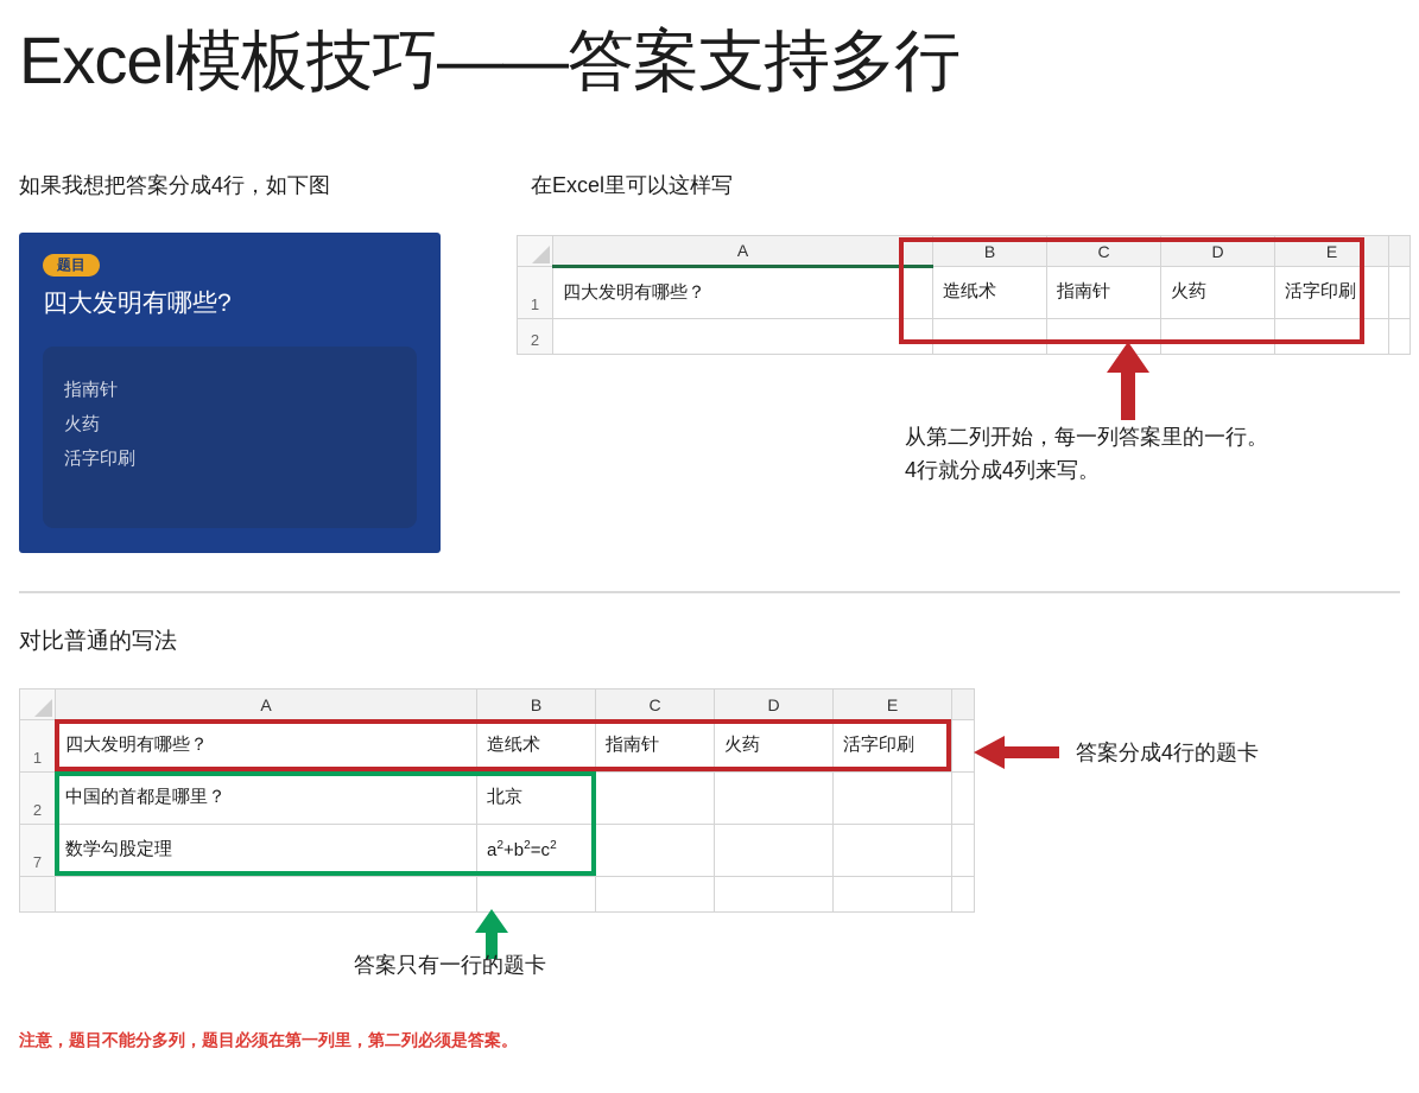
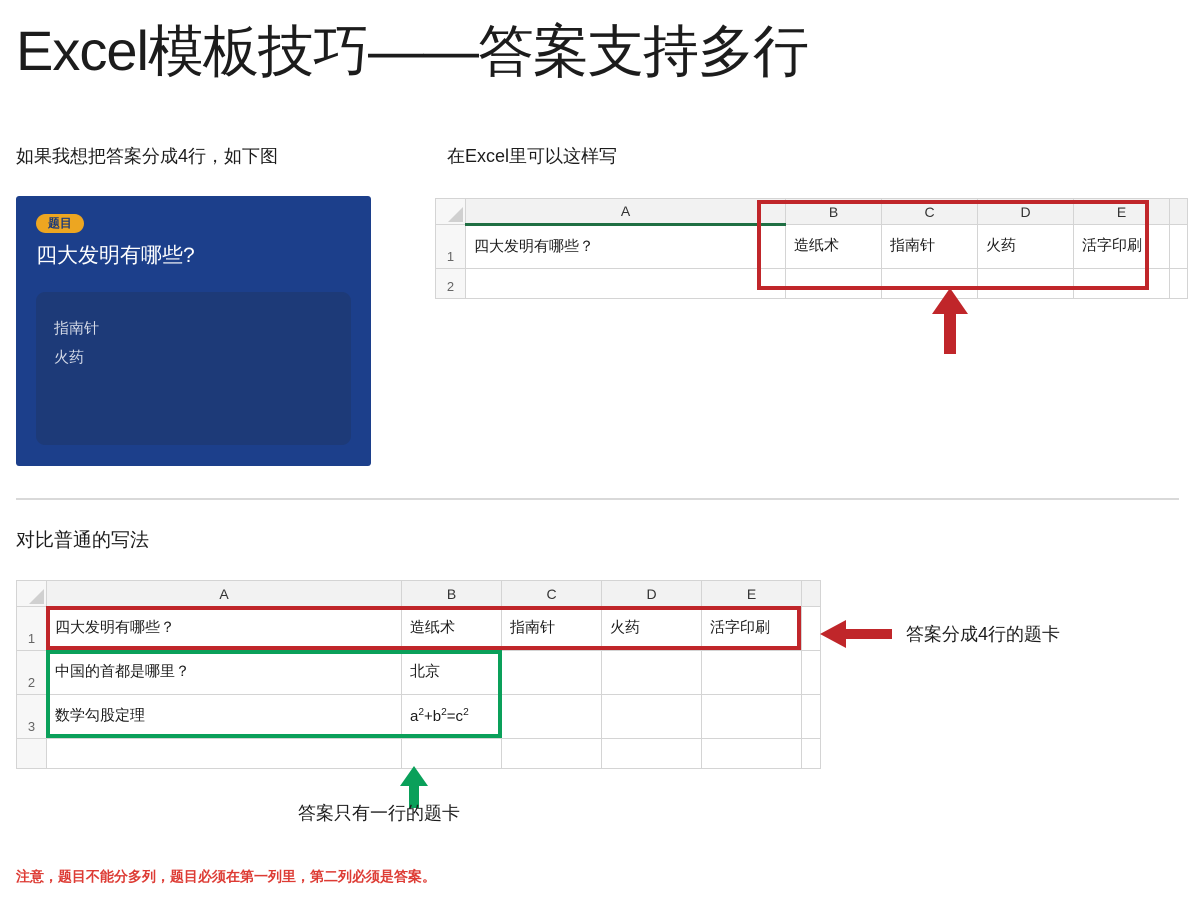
  Excel模板技巧——答案支持多行
  如果我想把答案分成4行，如下图
  在Excel里可以这样写
  题目
  四大发明有哪些?
  指南针
  火药
- 活字印刷
  	A	B	C	D	E
  1	四大发明有哪些？	造纸术	指南针	火药	活字印刷
  2
- 从第二列开始，每一列答案里的一行。
- 4行就分成4列来写。
  对比普通的写法
  	A	B	C	D	E
  1	四大发明有哪些？	造纸术	指南针	火药	活字印刷
  2	中国的首都是哪里？	北京
- 7	数学勾股定理	a2+b2=c2
+ 3	数学勾股定理	a2+b2=c2
  答案分成4行的题卡
  答案只有一行的题卡
  注意，题目不能分多列，题目必须在第一列里，第二列必须是答案。
